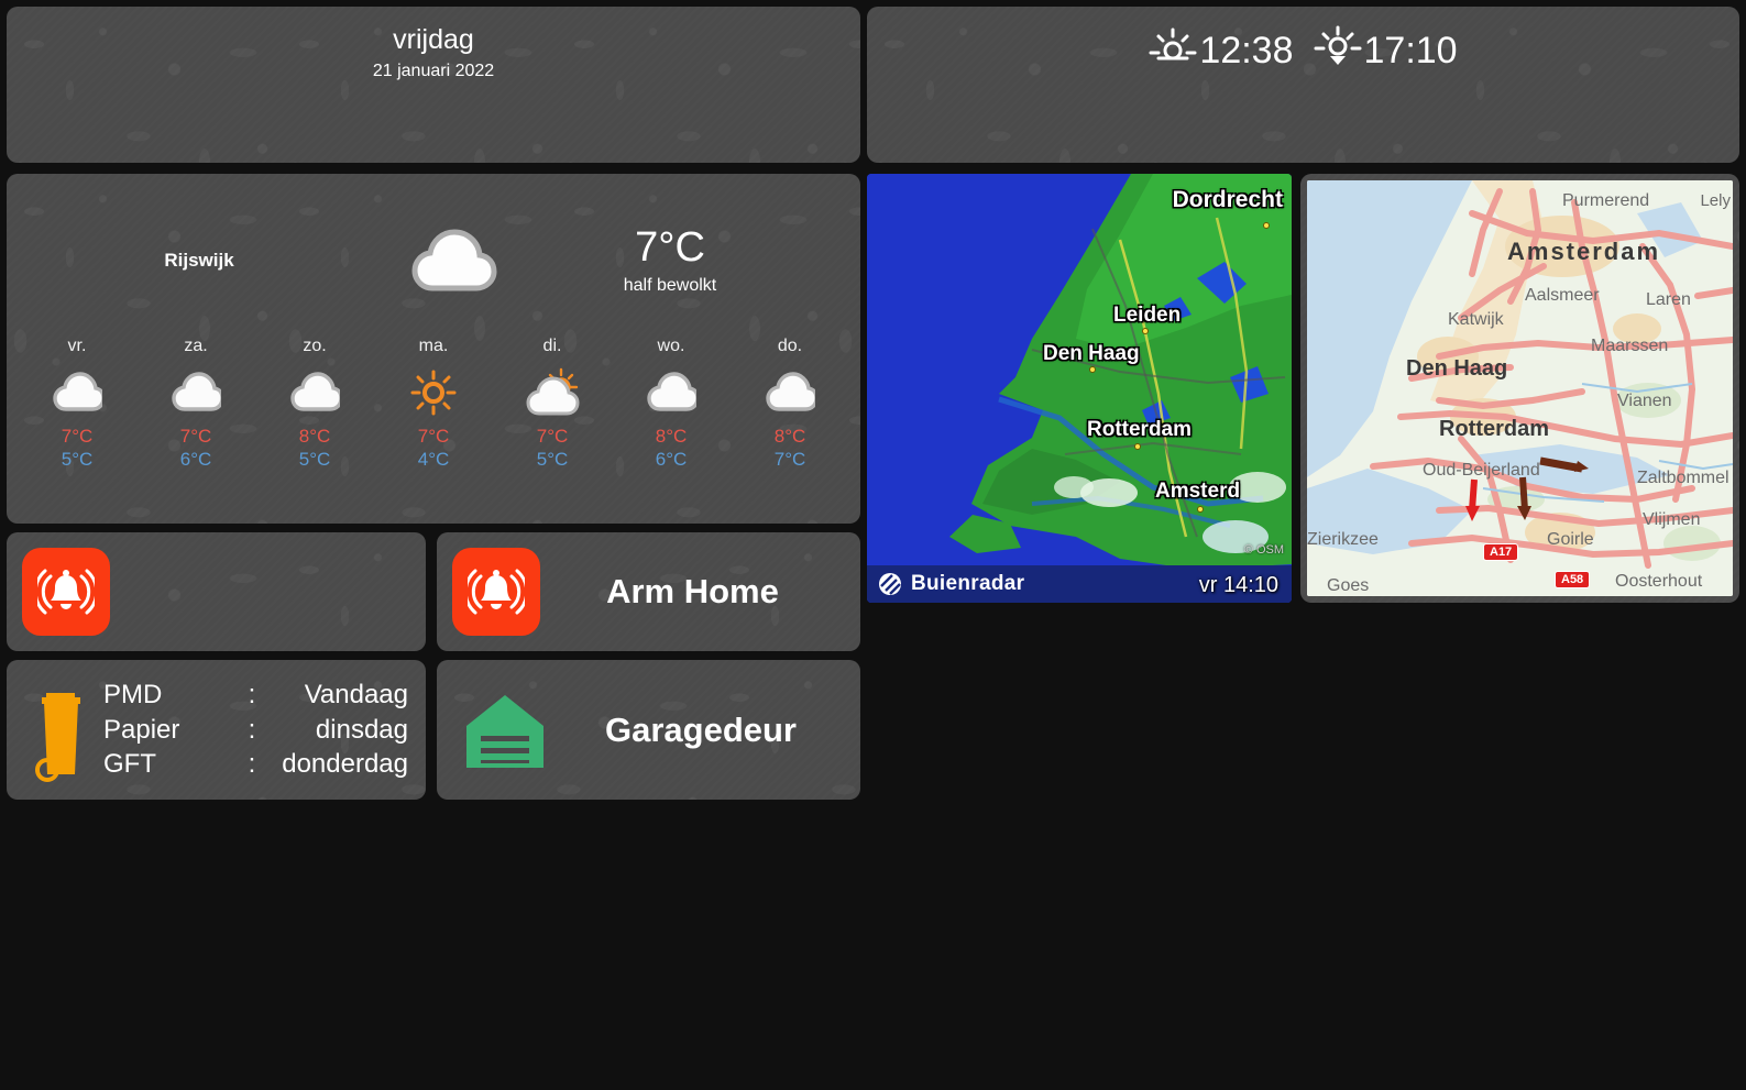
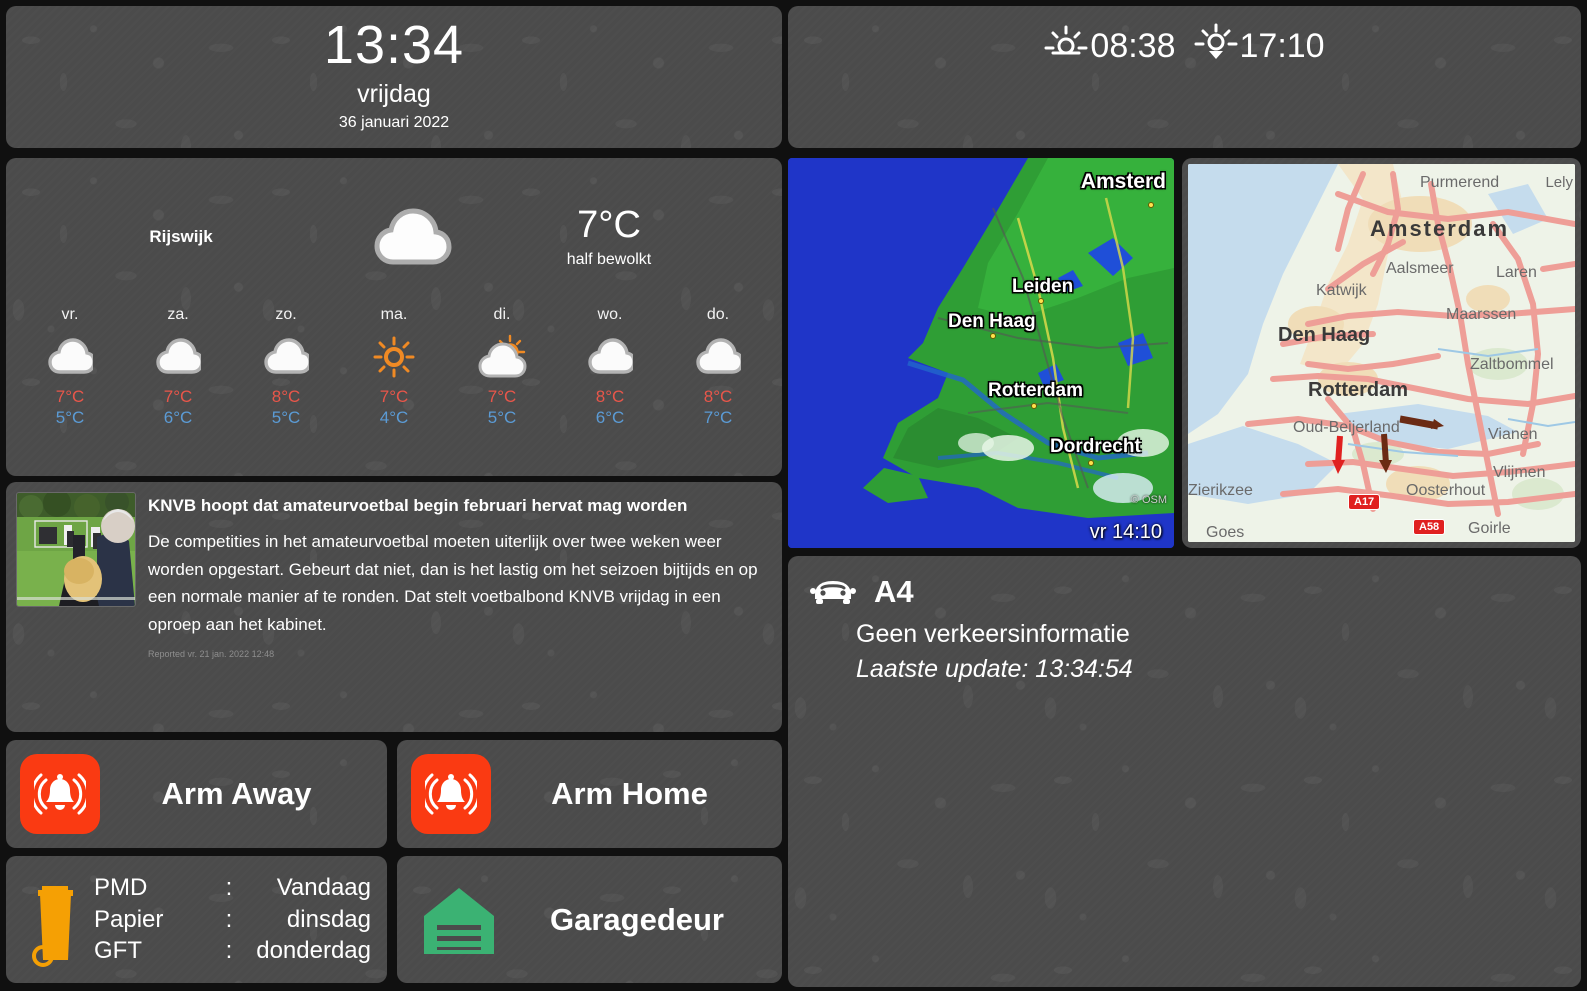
+ 13:34
  vrijdag
- 21 januari 2022
+ 36 januari 2022
  Rijswijk
  7°C
  half bewolkt
  vr.
  7°C
  5°C
  za.
  7°C
  6°C
  zo.
  8°C
  5°C
  ma.
  7°C
  4°C
  di.
  7°C
  5°C
  wo.
  8°C
  6°C
  do.
  8°C
  7°C
+ KNVB hoopt dat amateurvoetbal begin februari hervat mag worden
+ De competities in het amateurvoetbal moeten uiterlijk over twee weken weer worden opgestart. Gebeurt dat niet, dan is het lastig om het seizoen bijtijds en op een normale manier af te ronden. Dat stelt voetbalbond KNVB vrijdag in een oproep aan het kabinet.
+ Reported vr. 21 jan. 2022 12:48
+ Arm Away
  Arm Home
  PMD
  :
  Vandaag
  Papier
  :
  dinsdag
  GFT
  :
  donderdag
  Garagedeur
- 12:38
+ 08:38
  17:10
- Dordrecht
+ Amsterd
  Leiden
  Den Haag
  Rotterdam
- Amsterd
+ Dordrecht
  © OSM
- Buienradar
  vr 14:10
  Purmerend
  Lely
  Amsterdam
  Aalsmeer
  Laren
  Katwijk
  Maarssen
  Den Haag
- Vianen
+ Zaltbommel
  Rotterdam
  Oud-Beijerland
- Zaltbommel
+ Vianen
  Zierikzee
- Goirle
+ Oosterhout
  Vlijmen
  Goes
- Oosterhout
+ Goirle
  A17
  A58
+ A4
+ Geen verkeersinformatie
+ Laatste update: 13:34:54
